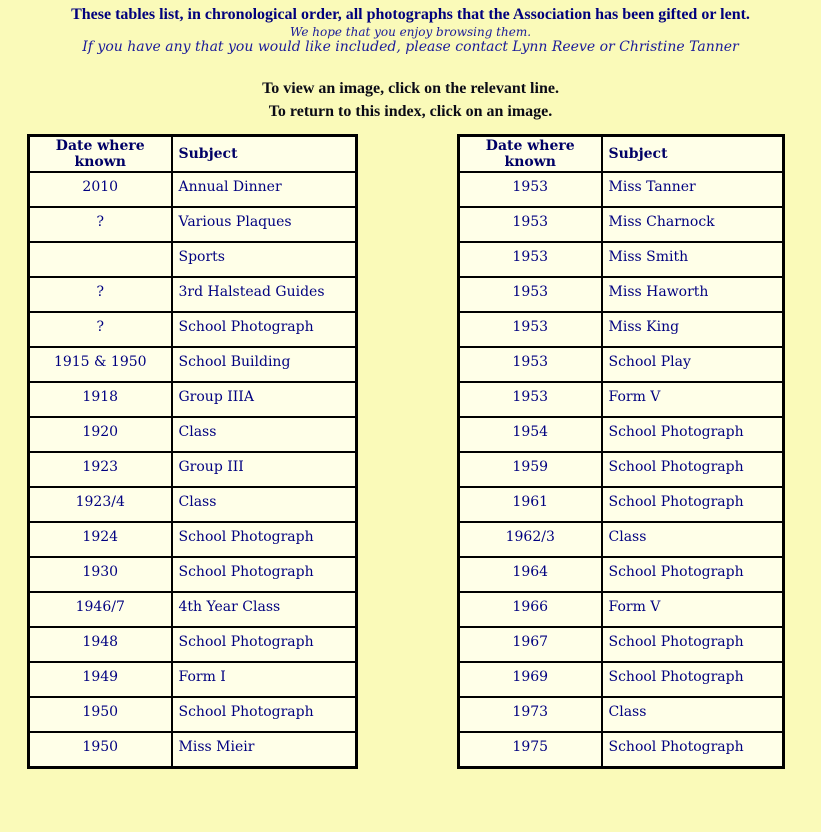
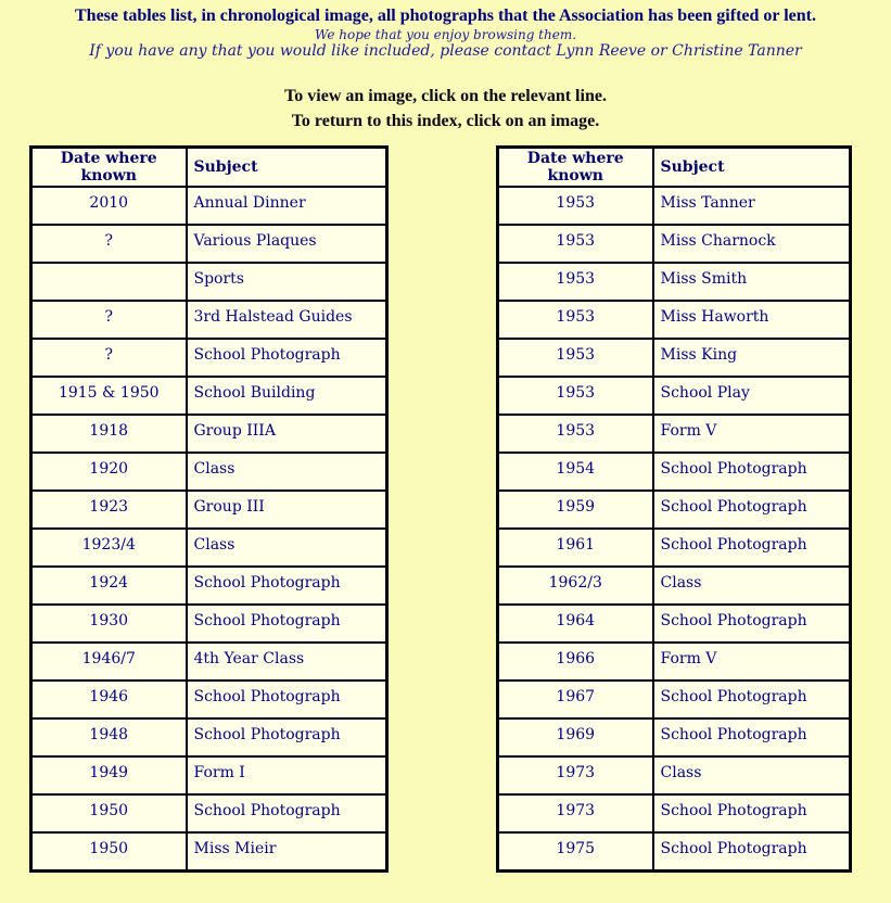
- These tables list, in chronological order, all photographs that the Association has been gifted or lent.
+ These tables list, in chronological image, all photographs that the Association has been gifted or lent.
  We hope that you enjoy browsing them.
  If you have any that you would like included, please contact Lynn Reeve or Christine Tanner
  To view an image, click on the relevant line.
  To return to this index, click on an image.
  Date where known	Subject
  2010	Annual Dinner
  ?	Various Plaques
  	Sports
  ?	3rd Halstead Guides
  ?	School Photograph
  1915 & 1950	School Building
  1918	Group IIIA
  1920	Class
  1923	Group III
  1923/4	Class
  1924	School Photograph
  1930	School Photograph
  1946/7	4th Year Class
+ 1946	School Photograph
  1948	School Photograph
  1949	Form I
  1950	School Photograph
  1950	Miss Mieir
  Date where known	Subject
  1953	Miss Tanner
  1953	Miss Charnock
  1953	Miss Smith
  1953	Miss Haworth
  1953	Miss King
  1953	School Play
  1953	Form V
  1954	School Photograph
  1959	School Photograph
  1961	School Photograph
  1962/3	Class
  1964	School Photograph
  1966	Form V
  1967	School Photograph
  1969	School Photograph
  1973	Class
+ 1973	School Photograph
  1975	School Photograph
